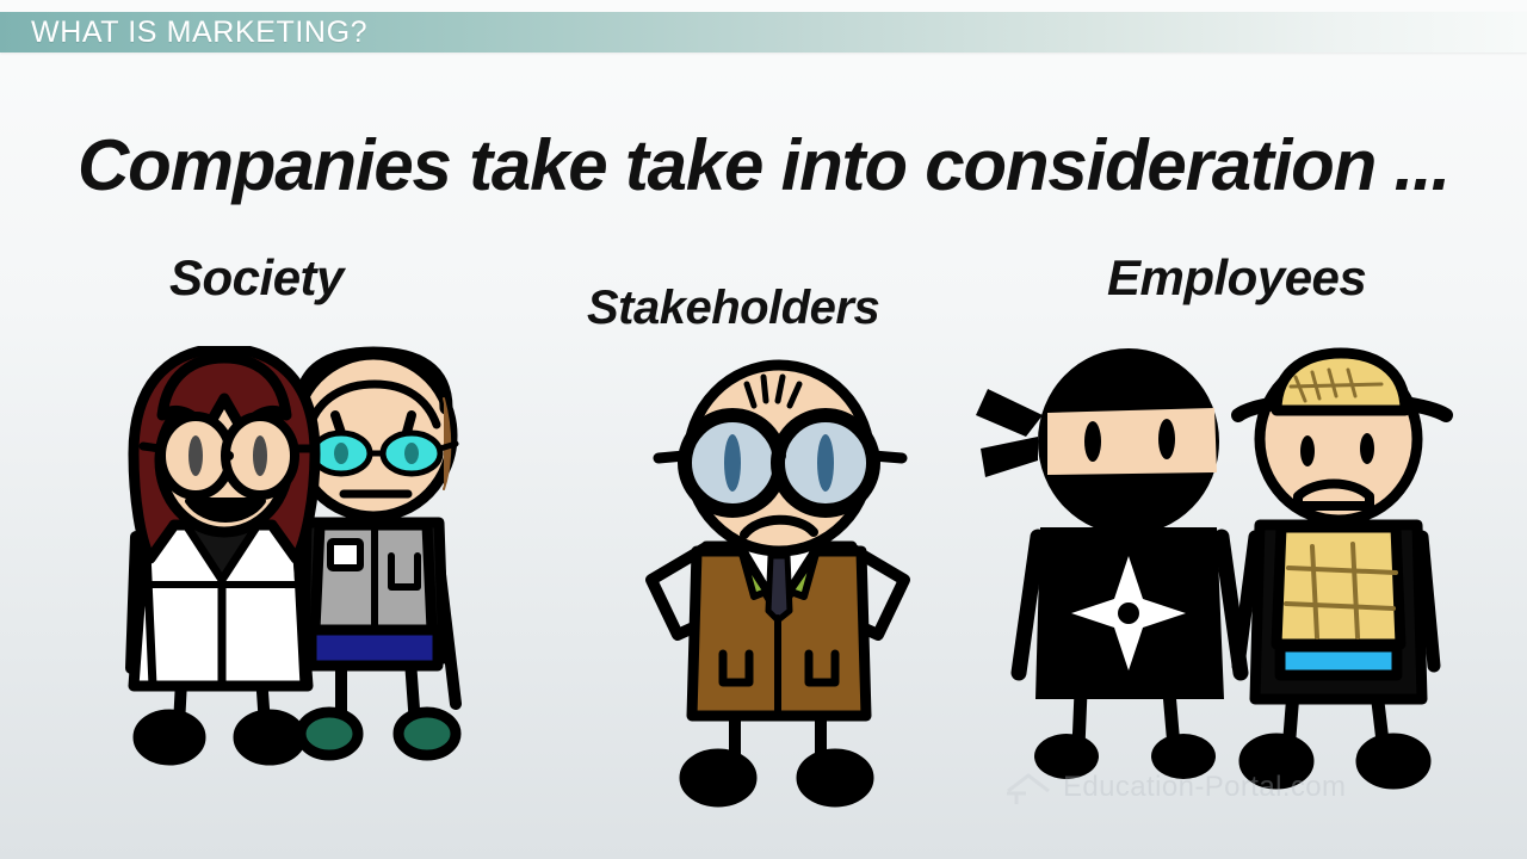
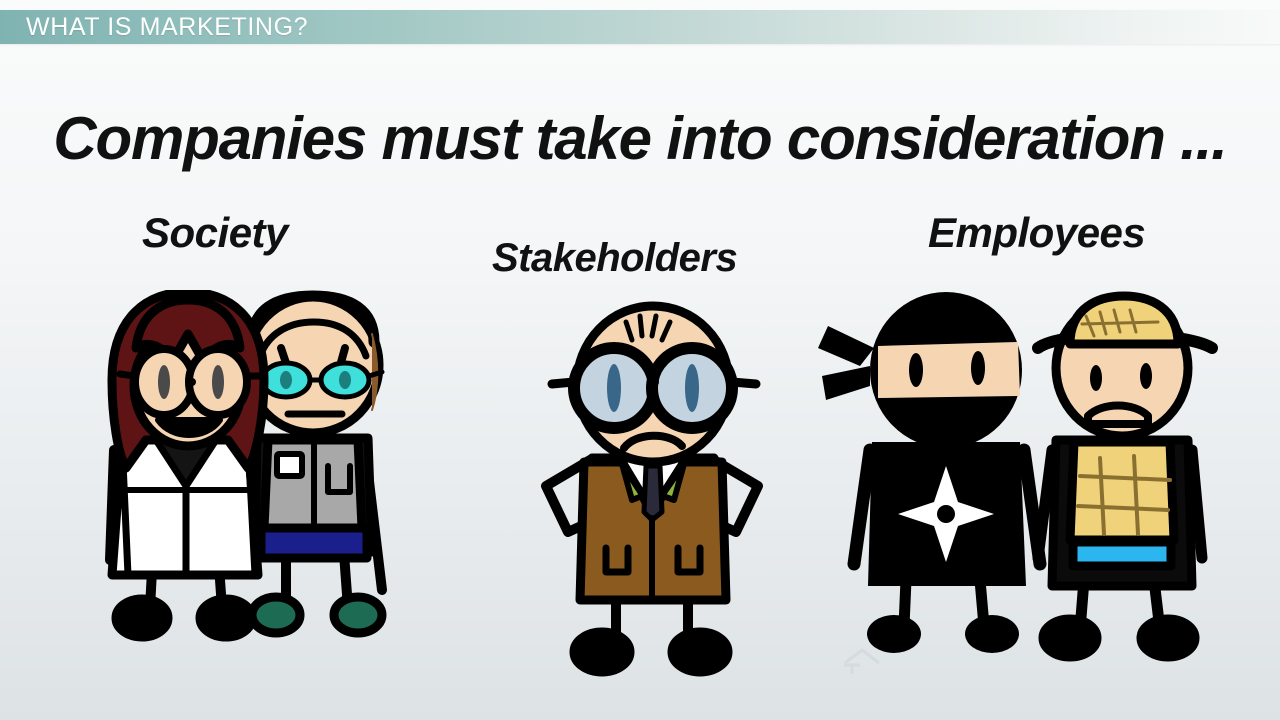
  WHAT IS MARKETING?
- Companies take take into consideration ...
+ Companies must take into consideration ...
  Society
  Stakeholders
  Employees
- Education-Portal.com
